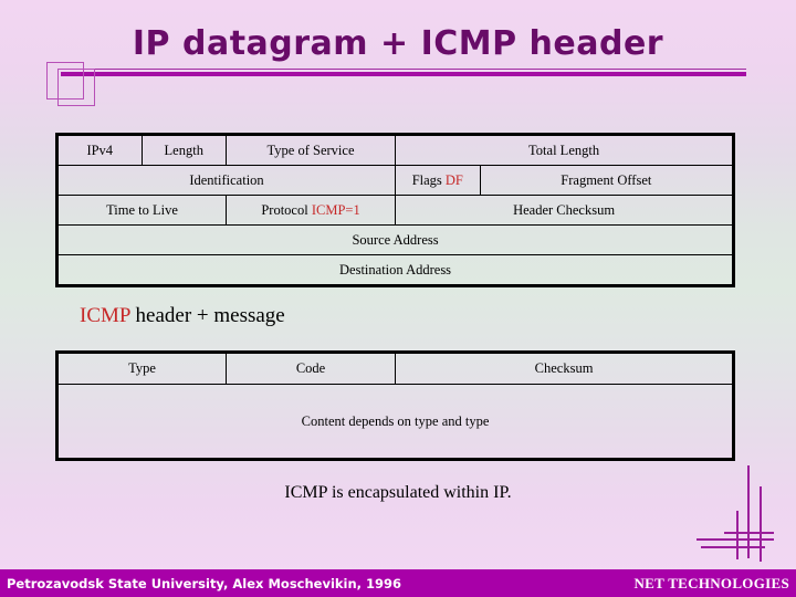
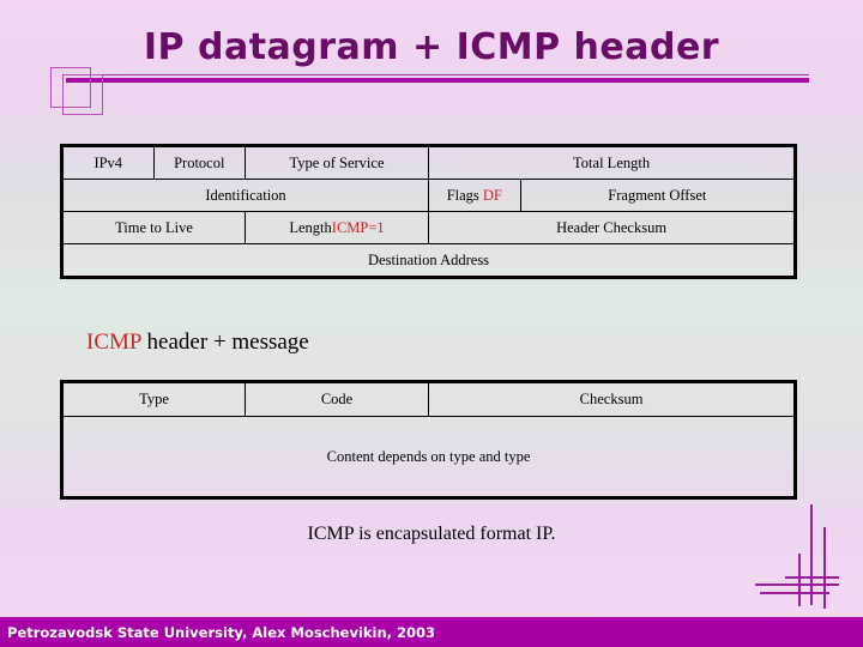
  IP datagram + ICMP header
- IPv4	Length	Type of Service	Total Length
+ IPv4	Protocol	Type of Service	Total Length
  Identification	Flags DF	Fragment Offset
- Time to Live	Protocol ICMP=1	Header Checksum
+ Time to Live	LengthICMP=1	Header Checksum
- Source Address
  Destination Address
  ICMP header + message
  Type	Code	Checksum
  Content depends on type and type
- ICMP is encapsulated within IP.
+ ICMP is encapsulated format IP.
- Petrozavodsk State University, Alex Moschevikin, 1996
+ Petrozavodsk State University, Alex Moschevikin, 2003
- NET TECHNOLOGIES
